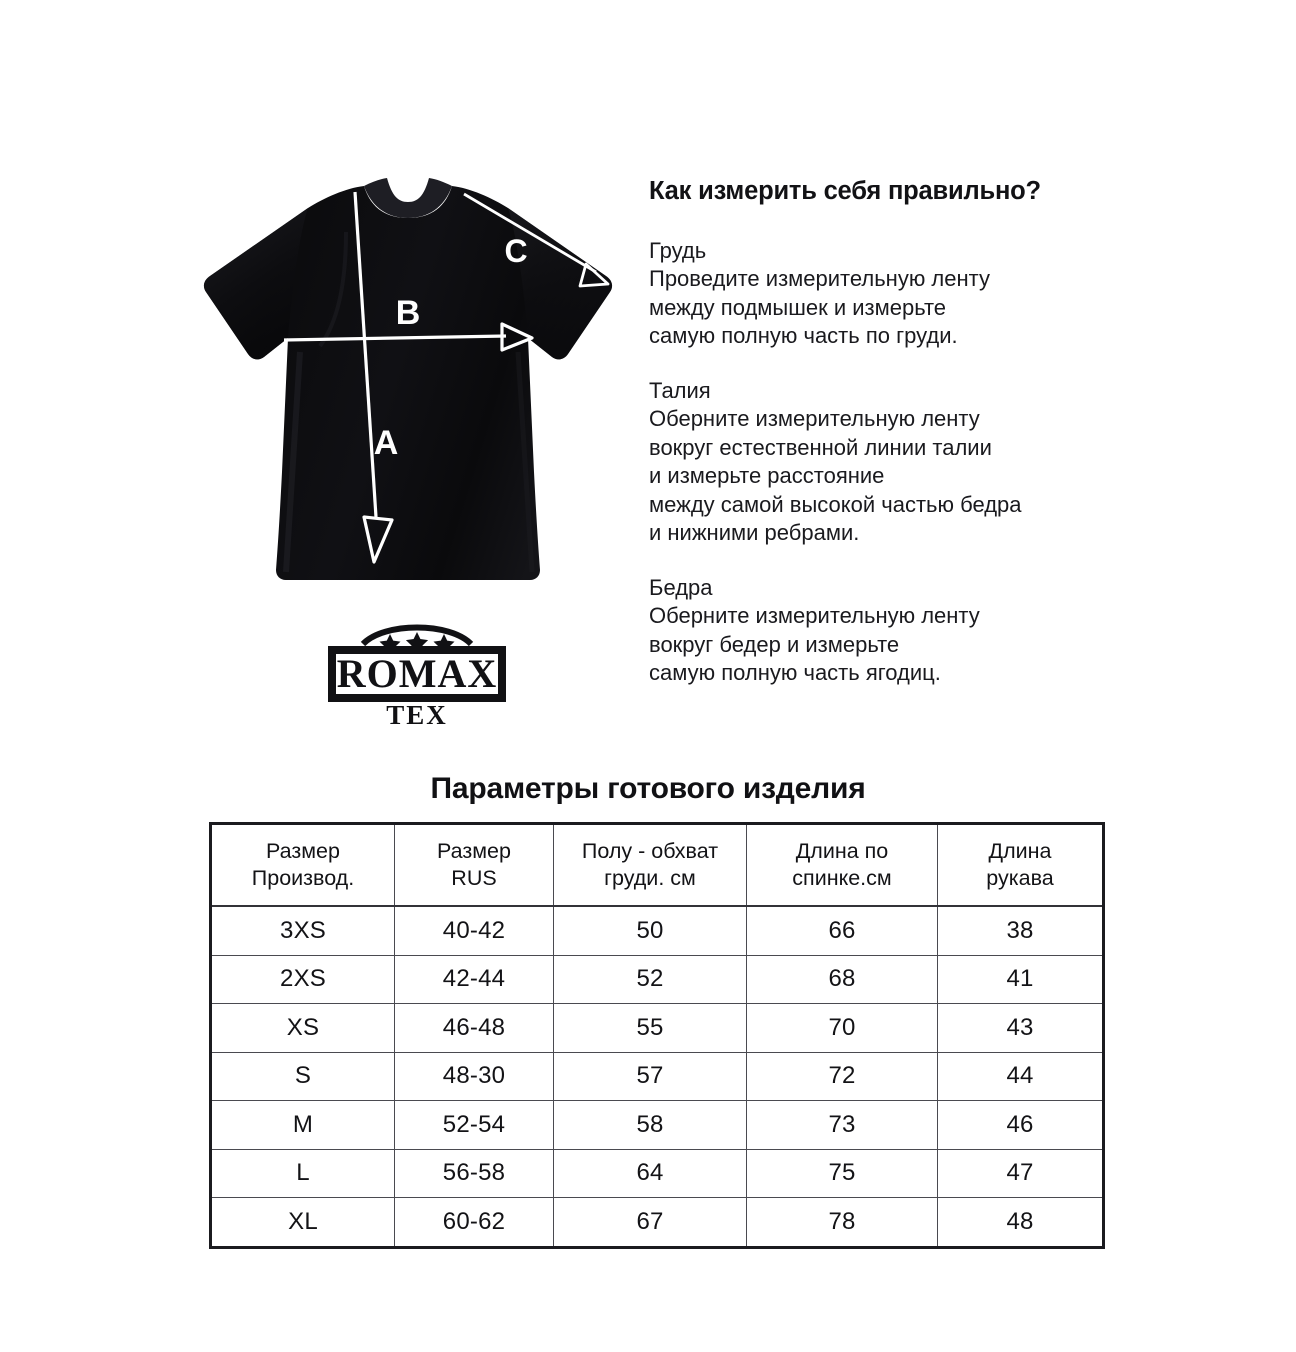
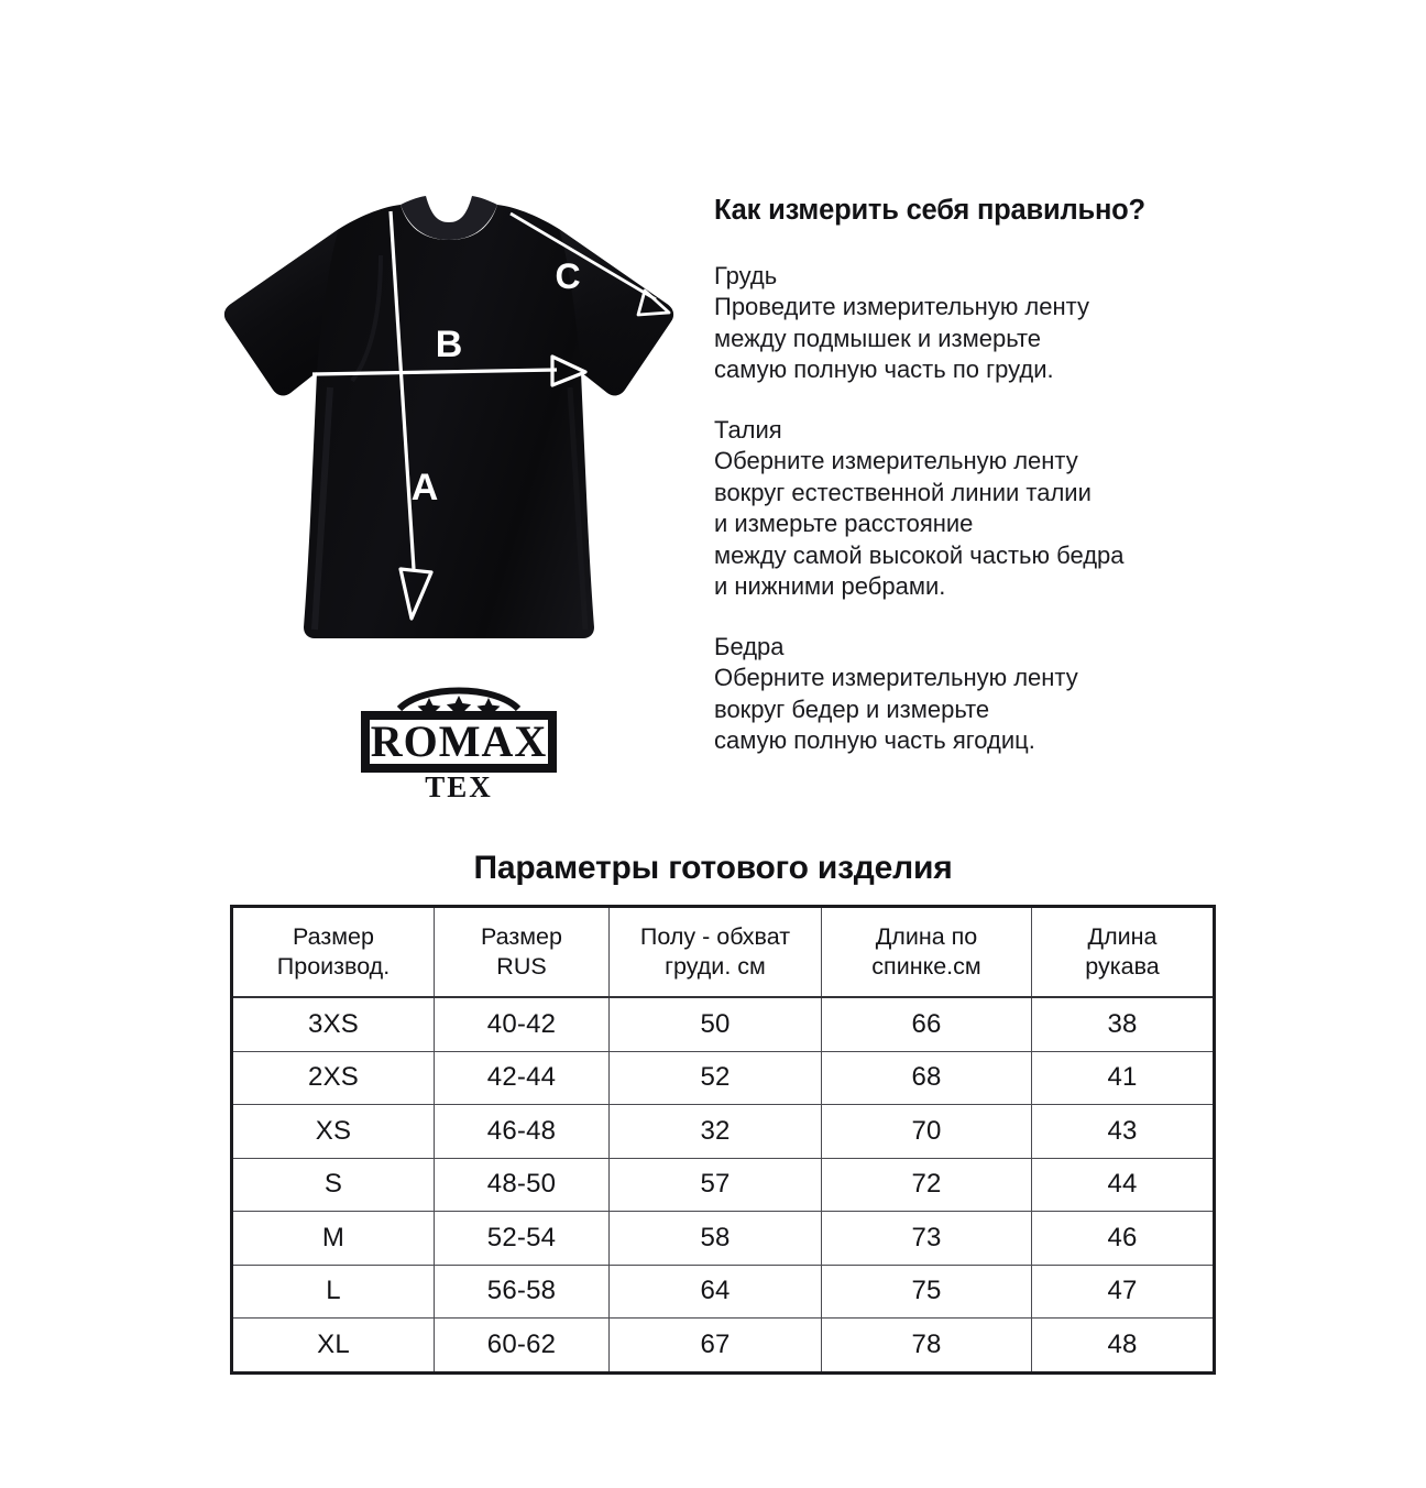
  A
  B
  C
  Как измерить себя правильно?
  Грудь
  Проведите измерительную ленту
  между подмышек и измерьте
  самую полную часть по груди.
  Талия
  Оберните измерительную ленту
  вокруг естественной линии талии
  и измерьте расстояние
  между самой высокой частью бедра
  и нижними ребрами.
  Бедра
  Оберните измерительную ленту
  вокруг бедер и измерьте
  самую полную часть ягодиц.
  ROMAX
  TEX
  Параметры готового изделия
  Размер Производ.	Размер RUS	Полу - обхват груди. см	Длина по спинке.см	Длина рукава
  3XS	40-42	50	66	38
  2XS	42-44	52	68	41
- XS	46-48	55	70	43
+ XS	46-48	32	70	43
- S	48-30	57	72	44
+ S	48-50	57	72	44
  M	52-54	58	73	46
  L	56-58	64	75	47
  XL	60-62	67	78	48
